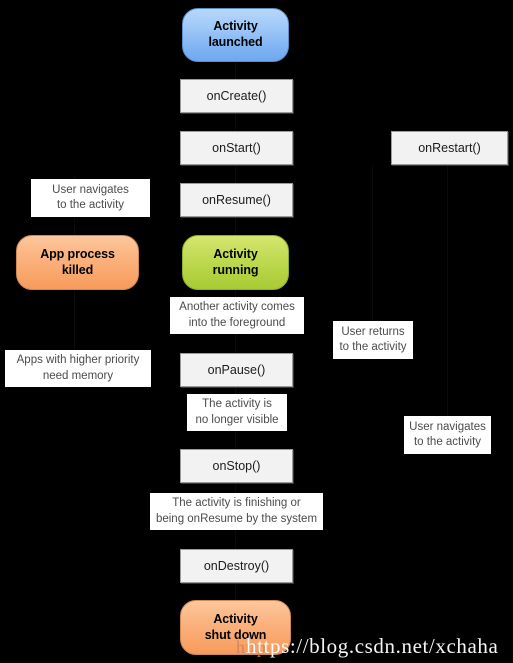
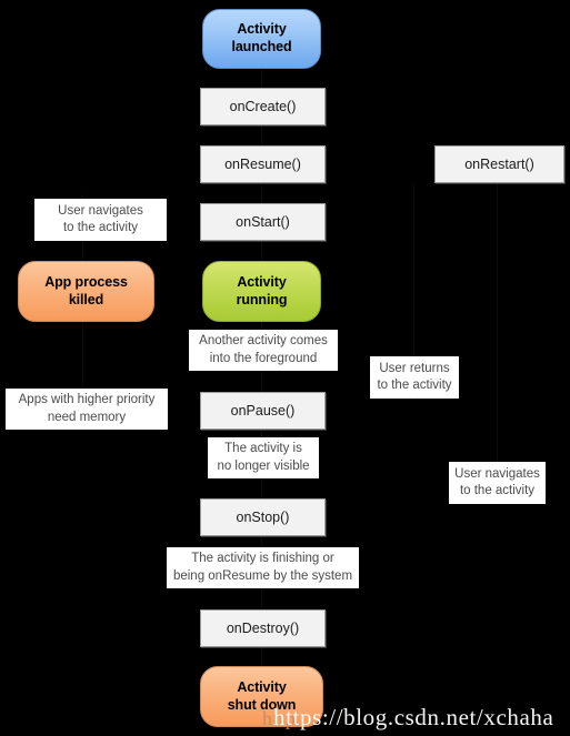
  Activity
  launched
  App process
  killed
  Activity
  running
  Activity
  shut down
  onCreate()
- onStart()
+ onResume()
  onRestart()
- onResume()
+ onStart()
  onPause()
  onStop()
  onDestroy()
  User navigates
  to the activity
  Apps with higher priority
  need memory
  Another activity comes
  into the foreground
  The activity is
  no longer visible
  The activity is finishing or
  being onResume by the system
  User returns
  to the activity
  User navigates
  to the activity
  http
  https://blog.csdn.net/xchaha
